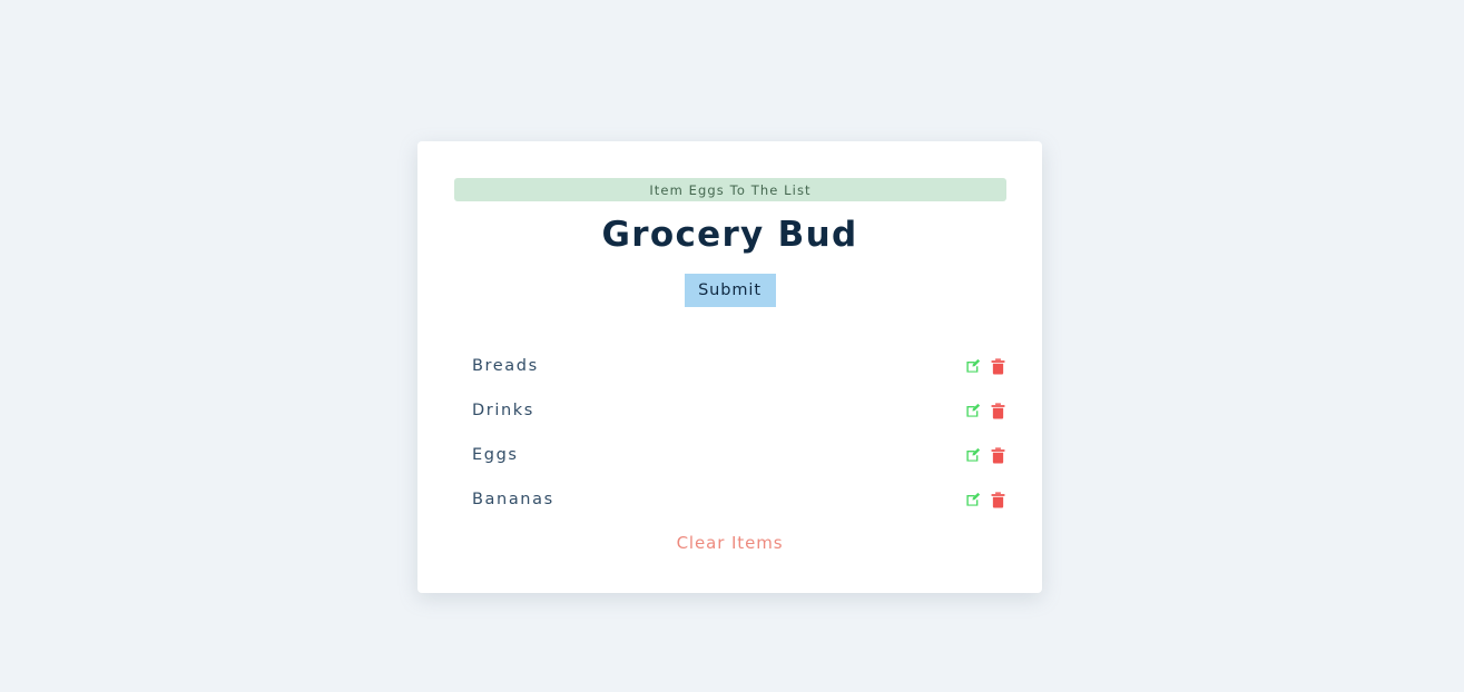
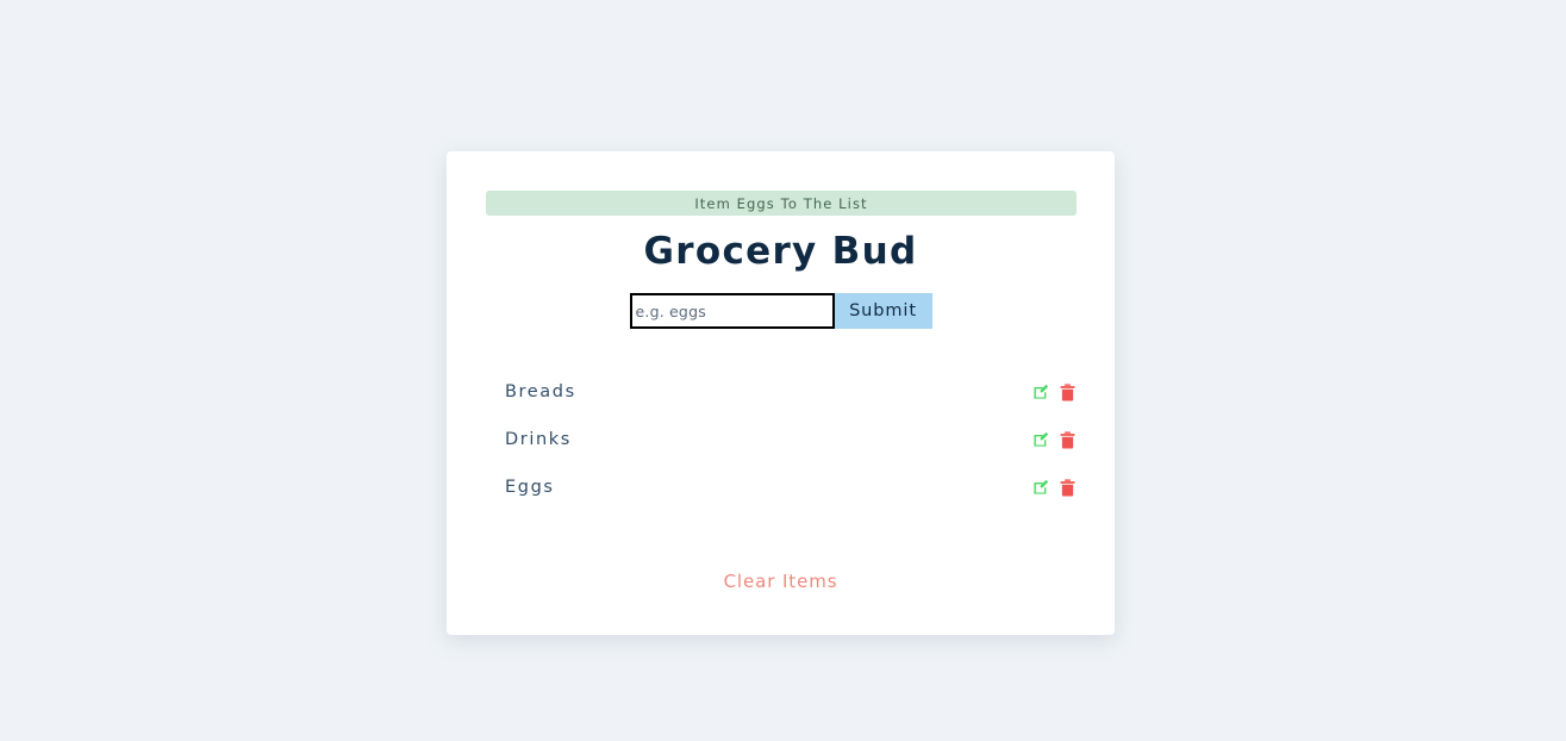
  Item Eggs To The List
  Grocery Bud
+ e.g. eggs
  Submit
  Breads
  Drinks
  Eggs
- Bananas
  Clear Items
